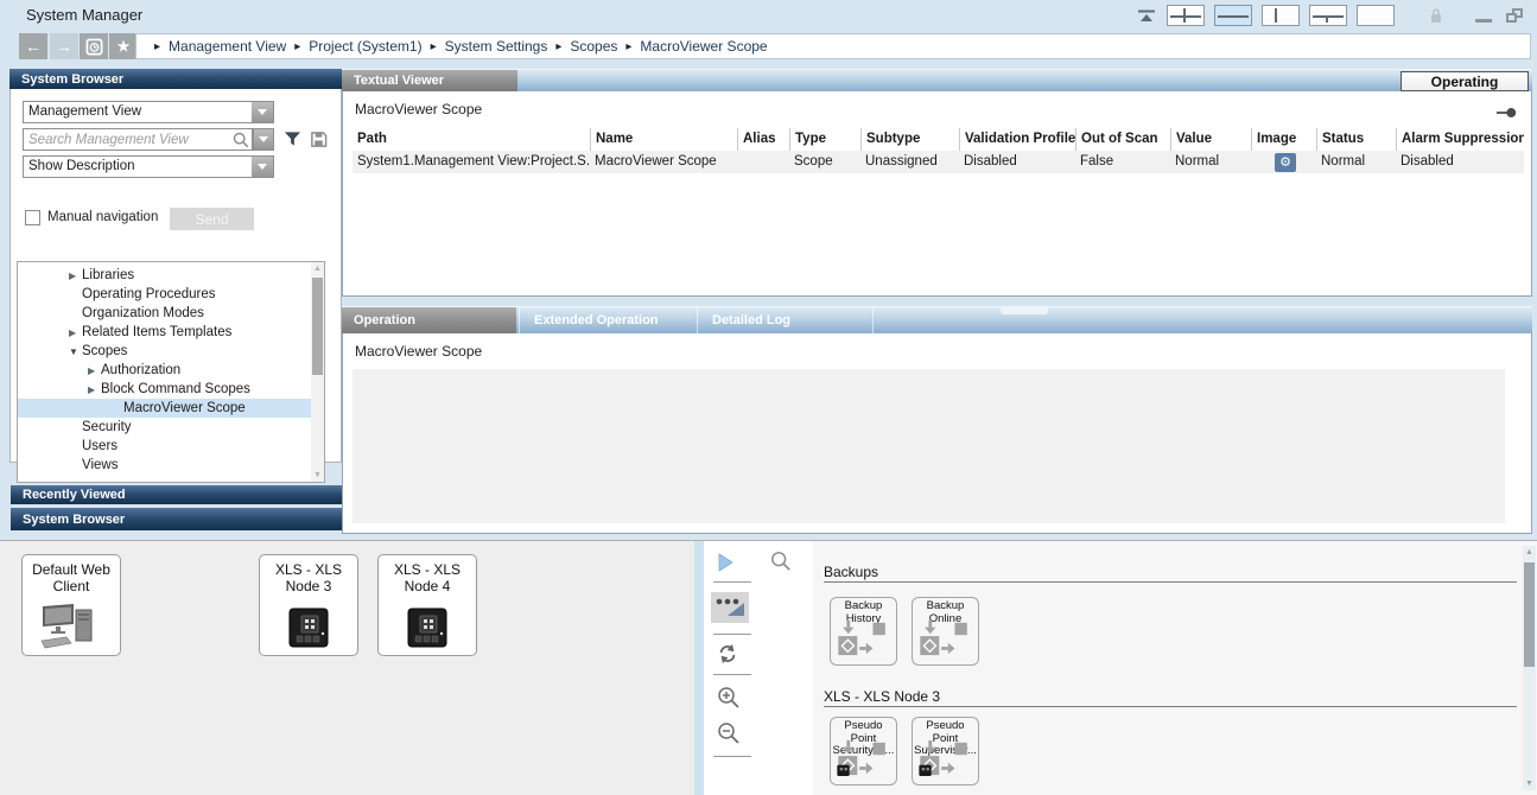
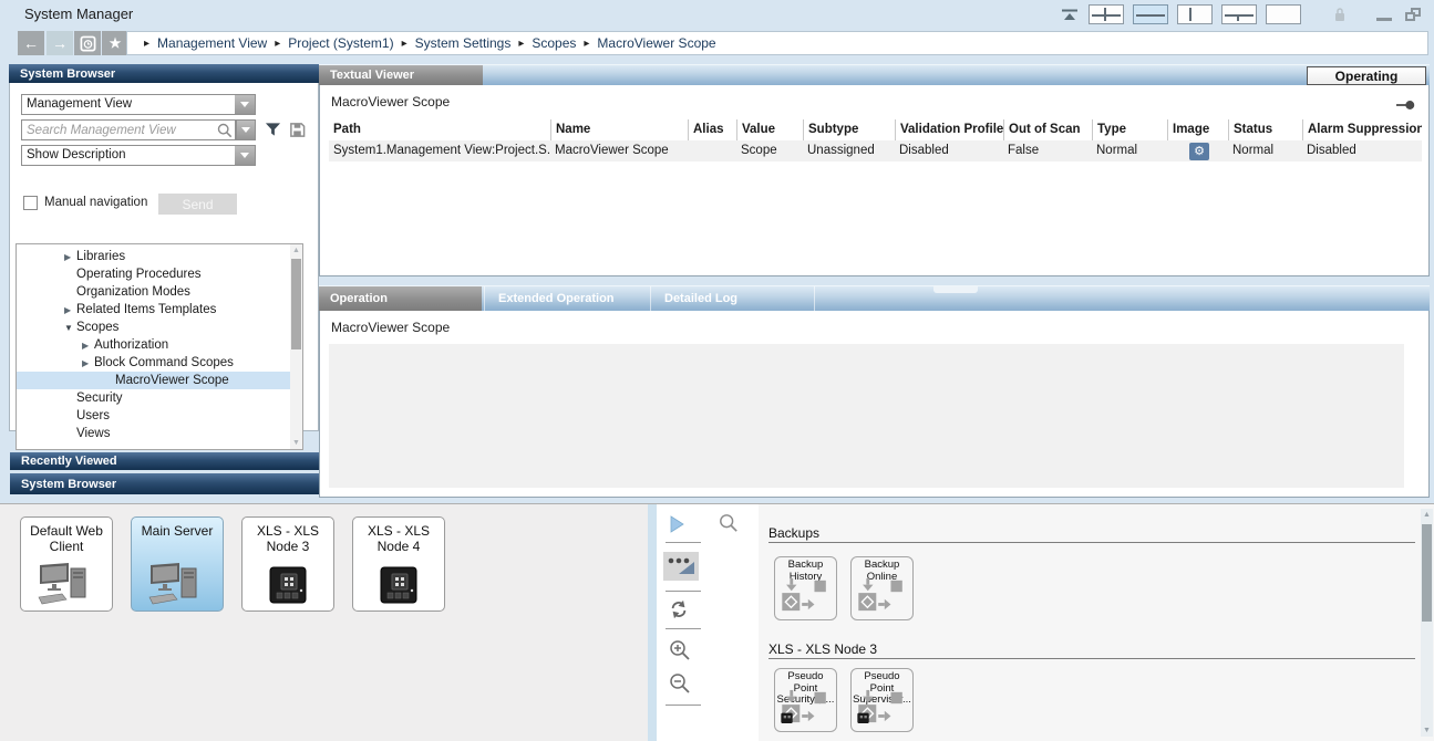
  System Manager
  ←
  →
  ★
  ▸
  Management View
  ▸
  Project (System1)
  ▸
  System Settings
  ▸
  Scopes
  ▸
  MacroViewer Scope
  System Browser
  Management View
  Search Management View
  Show Description
  Manual navigation
  Send
  ▶
  Libraries
  Operating Procedures
  Organization Modes
  ▶
  Related Items Templates
  ▼
  Scopes
  ▶
  Authorization
  ▶
  Block Command Scopes
  MacroViewer Scope
  Security
  Users
  Views
  Recently Viewed
  System Browser
  Textual Viewer
  Operating
  MacroViewer Scope
  Path
  Name
  Alias
- Type
+ Value
  Subtype
  Validation Profile
  Out of Scan
- Value
+ Type
  Image
  Status
  Alarm Suppression
  System1.Management View:Project.S.
  MacroViewer Scope
  Scope
  Unassigned
  Disabled
  False
  Normal
  ⚙
  Normal
  Disabled
  Operation
  Extended Operation
  Detailed Log
  MacroViewer Scope
  Default Web Client
+ Main Server
  XLS - XLS Node 3
  XLS - XLS Node 4
  Backups
  Backup
  History
  Backup
  Online
  XLS - XLS Node 3
  Pseudo Point
  Seurity...
  Pseudo Point
